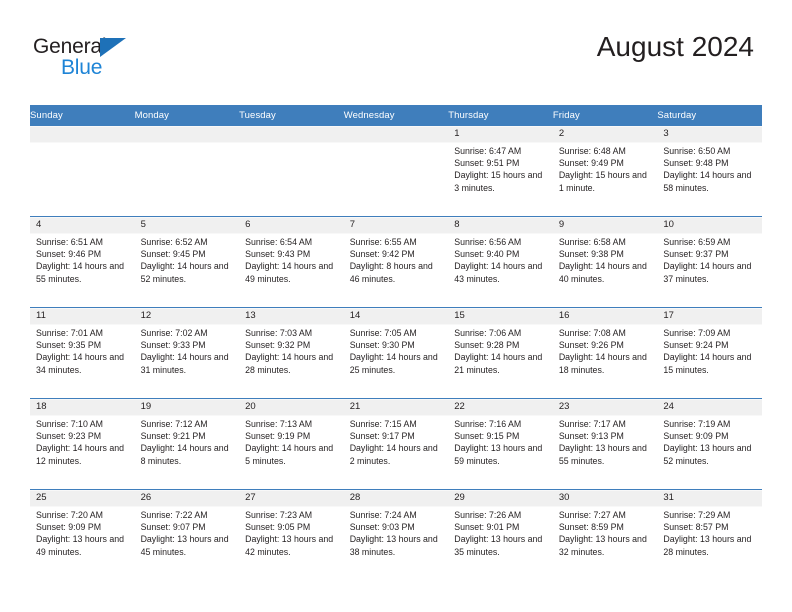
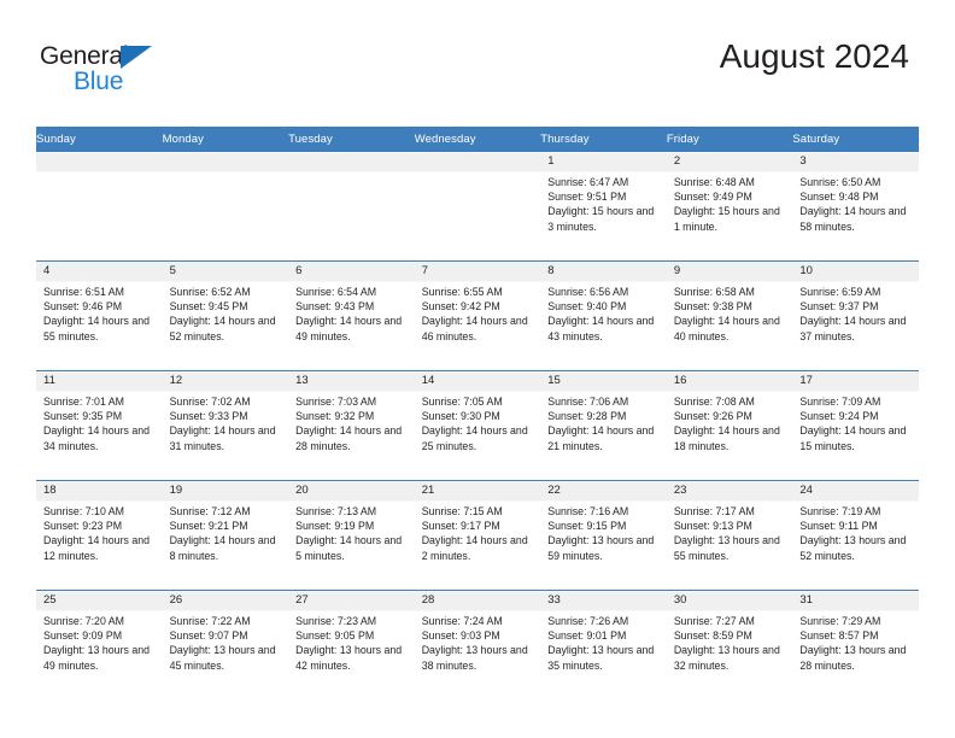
  General
  Blue
  August 2024
  Sunday	Monday	Tuesday	Wednesday	Thursday	Friday	Saturday
  				1Sunrise: 6:47 AMSunset: 9:51 PMDaylight: 15 hours and 3 minutes.	2Sunrise: 6:48 AMSunset: 9:49 PMDaylight: 15 hours and 1 minute.	3Sunrise: 6:50 AMSunset: 9:48 PMDaylight: 14 hours and 58 minutes.
- 4Sunrise: 6:51 AMSunset: 9:46 PMDaylight: 14 hours and 55 minutes.	5Sunrise: 6:52 AMSunset: 9:45 PMDaylight: 14 hours and 52 minutes.	6Sunrise: 6:54 AMSunset: 9:43 PMDaylight: 14 hours and 49 minutes.	7Sunrise: 6:55 AMSunset: 9:42 PMDaylight: 8 hours and 46 minutes.	8Sunrise: 6:56 AMSunset: 9:40 PMDaylight: 14 hours and 43 minutes.	9Sunrise: 6:58 AMSunset: 9:38 PMDaylight: 14 hours and 40 minutes.	10Sunrise: 6:59 AMSunset: 9:37 PMDaylight: 14 hours and 37 minutes.
+ 4Sunrise: 6:51 AMSunset: 9:46 PMDaylight: 14 hours and 55 minutes.	5Sunrise: 6:52 AMSunset: 9:45 PMDaylight: 14 hours and 52 minutes.	6Sunrise: 6:54 AMSunset: 9:43 PMDaylight: 14 hours and 49 minutes.	7Sunrise: 6:55 AMSunset: 9:42 PMDaylight: 14 hours and 46 minutes.	8Sunrise: 6:56 AMSunset: 9:40 PMDaylight: 14 hours and 43 minutes.	9Sunrise: 6:58 AMSunset: 9:38 PMDaylight: 14 hours and 40 minutes.	10Sunrise: 6:59 AMSunset: 9:37 PMDaylight: 14 hours and 37 minutes.
  11Sunrise: 7:01 AMSunset: 9:35 PMDaylight: 14 hours and 34 minutes.	12Sunrise: 7:02 AMSunset: 9:33 PMDaylight: 14 hours and 31 minutes.	13Sunrise: 7:03 AMSunset: 9:32 PMDaylight: 14 hours and 28 minutes.	14Sunrise: 7:05 AMSunset: 9:30 PMDaylight: 14 hours and 25 minutes.	15Sunrise: 7:06 AMSunset: 9:28 PMDaylight: 14 hours and 21 minutes.	16Sunrise: 7:08 AMSunset: 9:26 PMDaylight: 14 hours and 18 minutes.	17Sunrise: 7:09 AMSunset: 9:24 PMDaylight: 14 hours and 15 minutes.
- 18Sunrise: 7:10 AMSunset: 9:23 PMDaylight: 14 hours and 12 minutes.	19Sunrise: 7:12 AMSunset: 9:21 PMDaylight: 14 hours and 8 minutes.	20Sunrise: 7:13 AMSunset: 9:19 PMDaylight: 14 hours and 5 minutes.	21Sunrise: 7:15 AMSunset: 9:17 PMDaylight: 14 hours and 2 minutes.	22Sunrise: 7:16 AMSunset: 9:15 PMDaylight: 13 hours and 59 minutes.	23Sunrise: 7:17 AMSunset: 9:13 PMDaylight: 13 hours and 55 minutes.	24Sunrise: 7:19 AMSunset: 9:09 PMDaylight: 13 hours and 52 minutes.
+ 18Sunrise: 7:10 AMSunset: 9:23 PMDaylight: 14 hours and 12 minutes.	19Sunrise: 7:12 AMSunset: 9:21 PMDaylight: 14 hours and 8 minutes.	20Sunrise: 7:13 AMSunset: 9:19 PMDaylight: 14 hours and 5 minutes.	21Sunrise: 7:15 AMSunset: 9:17 PMDaylight: 14 hours and 2 minutes.	22Sunrise: 7:16 AMSunset: 9:15 PMDaylight: 13 hours and 59 minutes.	23Sunrise: 7:17 AMSunset: 9:13 PMDaylight: 13 hours and 55 minutes.	24Sunrise: 7:19 AMSunset: 9:11 PMDaylight: 13 hours and 52 minutes.
- 25Sunrise: 7:20 AMSunset: 9:09 PMDaylight: 13 hours and 49 minutes.	26Sunrise: 7:22 AMSunset: 9:07 PMDaylight: 13 hours and 45 minutes.	27Sunrise: 7:23 AMSunset: 9:05 PMDaylight: 13 hours and 42 minutes.	28Sunrise: 7:24 AMSunset: 9:03 PMDaylight: 13 hours and 38 minutes.	29Sunrise: 7:26 AMSunset: 9:01 PMDaylight: 13 hours and 35 minutes.	30Sunrise: 7:27 AMSunset: 8:59 PMDaylight: 13 hours and 32 minutes.	31Sunrise: 7:29 AMSunset: 8:57 PMDaylight: 13 hours and 28 minutes.
+ 25Sunrise: 7:20 AMSunset: 9:09 PMDaylight: 13 hours and 49 minutes.	26Sunrise: 7:22 AMSunset: 9:07 PMDaylight: 13 hours and 45 minutes.	27Sunrise: 7:23 AMSunset: 9:05 PMDaylight: 13 hours and 42 minutes.	28Sunrise: 7:24 AMSunset: 9:03 PMDaylight: 13 hours and 38 minutes.	33Sunrise: 7:26 AMSunset: 9:01 PMDaylight: 13 hours and 35 minutes.	30Sunrise: 7:27 AMSunset: 8:59 PMDaylight: 13 hours and 32 minutes.	31Sunrise: 7:29 AMSunset: 8:57 PMDaylight: 13 hours and 28 minutes.
